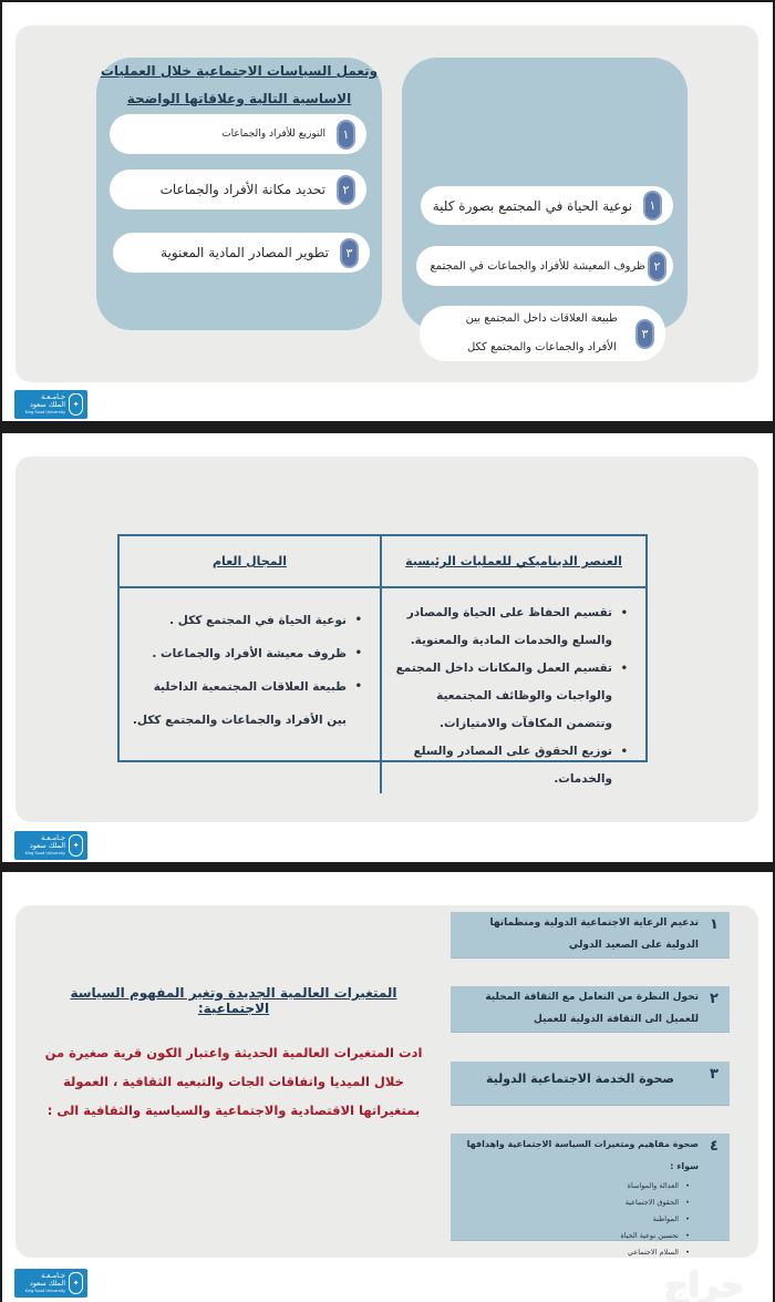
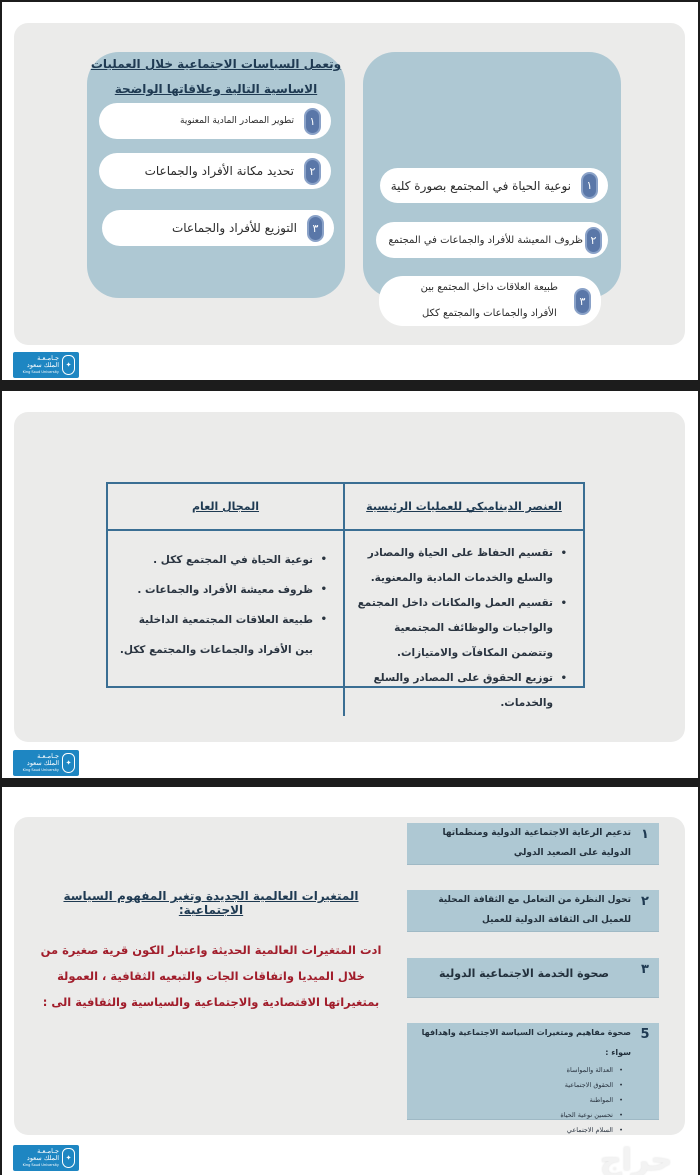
  ١
  نوعية الحياة في المجتمع بصورة كلية
  ٢
  ظروف المعيشة للأفراد والجماعات في المجتمع
  ٣
  طبيعة العلاقات داخل المجتمع بين
  الأفراد والجماعات والمجتمع ككل
  وتعمل السياسات الاجتماعية خلال العمليات
  الاساسية التالية وعلاقاتها الواضحة
  ١
- التوزيع للأفراد والجماعات
+ تطوير المصادر المادية المعنوية
  ٢
  تحديد مكانة الأفراد والجماعات
  ٣
- تطوير المصادر المادية المعنوية
+ التوزيع للأفراد والجماعات
  جـامـعـة
  الملك سعود
  ✦
  جـامـعـة
  الملك سعود
  ✦
  العنصر الديناميكي للعمليات الرئيسية
  المجال العام
  تقسيم الحفاظ على الحياة والمصادر والسلع والخدمات المادية والمعنوية.
  تقسيم العمل والمكانات داخل المجتمع والواجبات والوظائف المجتمعية وتتضمن المكافآت والامتيازات.
  توزيع الحقوق على المصادر والسلع والخدمات.
  نوعية الحياة في المجتمع ككل .
  ظروف معيشة الأفراد والجماعات .
  طبيعة العلاقات المجتمعية الداخلية بين الأفراد والجماعات والمجتمع ككل.
  جـامـعـة
  الملك سعود
  ✦
  المتغيرات العالمية الجديدة وتغير المفهوم السياسة الاجتماعية:
  ادت المتغيرات العالمية الحديثة واعتبار الكون قرية صغيرة من خلال الميديا واتفاقات الجات والتبعيه الثقافية ، العمولة بمتغيراتها الاقتصادية والاجتماعية والسياسية والثقافية الى :
  ١
  تدعيم الرعاية الاجتماعية الدولية ومنظماتها الدولية على الصعيد الدولي
  ٢
  تحول النظرة من التعامل مع الثقافة المحلية للعميل الى الثقافة الدولية للعميل
  ٣
  صحوة الخدمة الاجتماعية الدولية
- ٤
+ 5
  صحوة مفاهيم ومتغيرات السياسة الاجتماعية واهدافها سواء :
  العدالة والمواساة
  الحقوق الاجتماعية
  المواطنة
  تحسين نوعية الحياة
  السلام الاجتماعي
